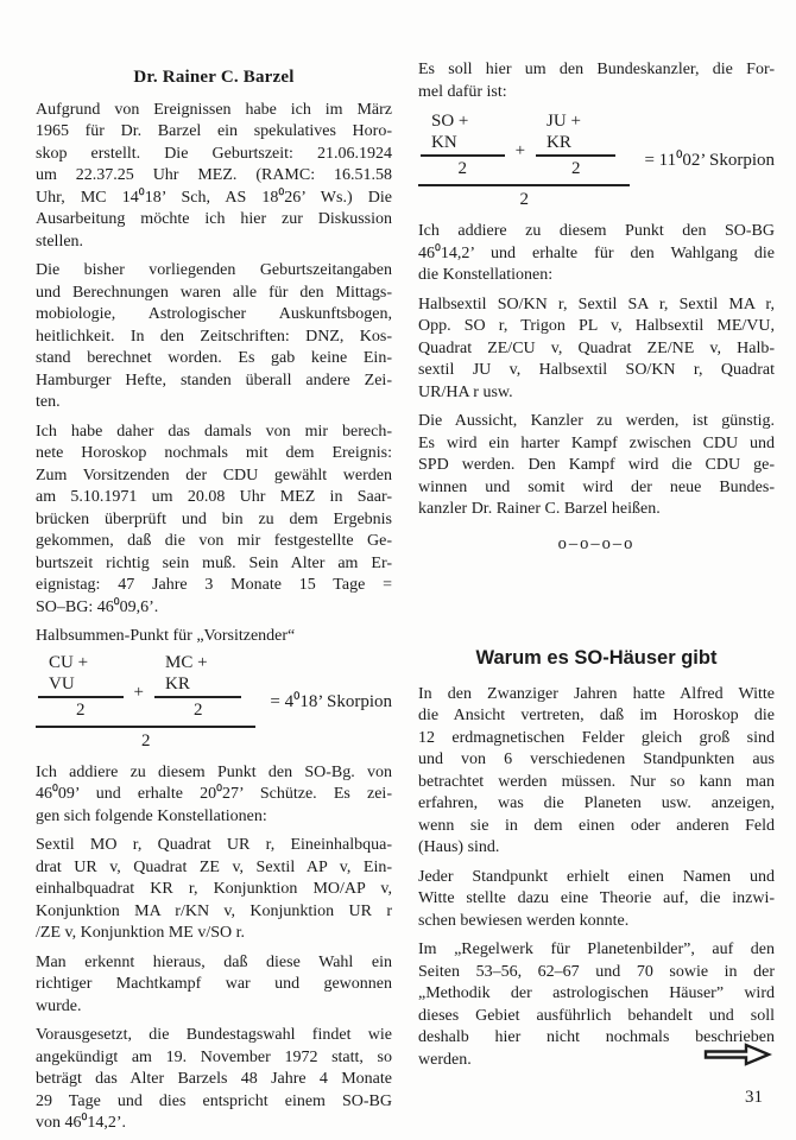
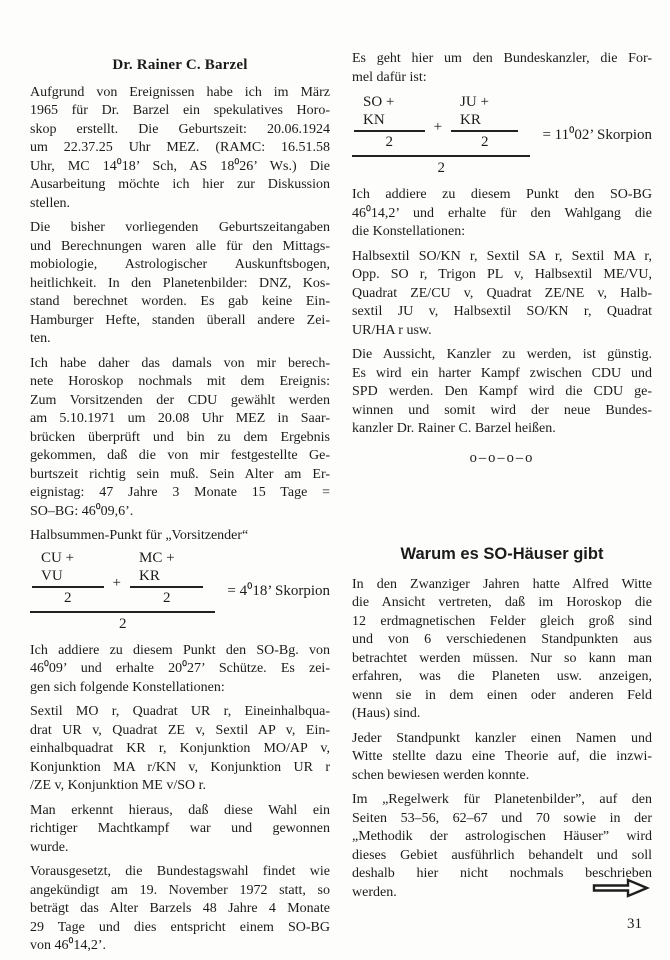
  Dr. Rainer C. Barzel
  Aufgrund von Ereignissen habe ich im März
  1965 für Dr. Barzel ein spekulatives Horo-
- skop erstellt. Die Geburtszeit: 21.06.1924
+ skop erstellt. Die Geburtszeit: 20.06.1924
  um 22.37.25 Uhr MEZ. (RAMC: 16.51.58
  Uhr, MC 14⁰18’ Sch, AS 18⁰26’ Ws.) Die
  Ausarbeitung möchte ich hier zur Diskussion
  stellen.
  Die bisher vorliegenden Geburtszeitangaben
  und Berechnungen waren alle für den Mittags-
  mobiologie, Astrologischer Auskunftsbogen,
- heitlichkeit. In den Zeitschriften: DNZ, Kos-
+ heitlichkeit. In den Planetenbilder: DNZ, Kos-
  stand berechnet worden. Es gab keine Ein-
  Hamburger Hefte, standen überall andere Zei-
  ten.
  Ich habe daher das damals von mir berech-
  nete Horoskop nochmals mit dem Ereignis:
  Zum Vorsitzenden der CDU gewählt werden
  am 5.10.1971 um 20.08 Uhr MEZ in Saar-
  brücken überprüft und bin zu dem Ergebnis
  gekommen, daß die von mir festgestellte Ge-
  burtszeit richtig sein muß. Sein Alter am Er-
  eignistag: 47 Jahre 3 Monate 15 Tage =
  SO–BG: 46⁰09,6’.
  Halbsummen-Punkt für „Vorsitzender“
  CU + VU
  2
  +
  MC + KR
  2
  2
  = 4⁰18’ Skorpion
  Ich addiere zu diesem Punkt den SO-Bg. von
  46⁰09’ und erhalte 20⁰27’ Schütze. Es zei-
  gen sich folgende Konstellationen:
  Sextil MO r, Quadrat UR r, Eineinhalbqua-
  drat UR v, Quadrat ZE v, Sextil AP v, Ein-
  einhalbquadrat KR r, Konjunktion MO/AP v,
  Konjunktion MA r/KN v, Konjunktion UR r
  /ZE v, Konjunktion ME v/SO r.
  Man erkennt hieraus, daß diese Wahl ein
  richtiger Machtkampf war und gewonnen
  wurde.
  Vorausgesetzt, die Bundestagswahl findet wie
  angekündigt am 19. November 1972 statt, so
  beträgt das Alter Barzels 48 Jahre 4 Monate
  29 Tage und dies entspricht einem SO-BG
  von 46⁰14,2’.
- Es soll hier um den Bundeskanzler, die For-
+ Es geht hier um den Bundeskanzler, die For-
  mel dafür ist:
  SO + KN
  2
  +
  JU + KR
  2
  2
  = 11⁰02’ Skorpion
  Ich addiere zu diesem Punkt den SO-BG
  46⁰14,2’ und erhalte für den Wahlgang die
  die Konstellationen:
  Halbsextil SO/KN r, Sextil SA r, Sextil MA r,
  Opp. SO r, Trigon PL v, Halbsextil ME/VU,
  Quadrat ZE/CU v, Quadrat ZE/NE v, Halb-
  sextil JU v, Halbsextil SO/KN r, Quadrat
  UR/HA r usw.
  Die Aussicht, Kanzler zu werden, ist günstig.
  Es wird ein harter Kampf zwischen CDU und
  SPD werden. Den Kampf wird die CDU ge-
  winnen und somit wird der neue Bundes-
  kanzler Dr. Rainer C. Barzel heißen.
  o–o–o–o
  Warum es SO-Häuser gibt
  In den Zwanziger Jahren hatte Alfred Witte
  die Ansicht vertreten, daß im Horoskop die
  12 erdmagnetischen Felder gleich groß sind
  und von 6 verschiedenen Standpunkten aus
  betrachtet werden müssen. Nur so kann man
  erfahren, was die Planeten usw. anzeigen,
  wenn sie in dem einen oder anderen Feld
  (Haus) sind.
- Jeder Standpunkt erhielt einen Namen und
+ Jeder Standpunkt kanzler einen Namen und
  Witte stellte dazu eine Theorie auf, die inzwi-
  schen bewiesen werden konnte.
  Im „Regelwerk für Planetenbilder”, auf den
  Seiten 53–56, 62–67 und 70 sowie in der
  „Methodik der astrologischen Häuser” wird
  dieses Gebiet ausführlich behandelt und soll
  deshalb hier nicht nochmals beschrieben
  werden.
  31
